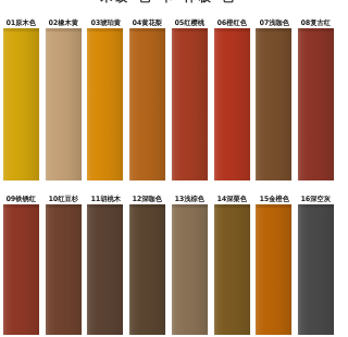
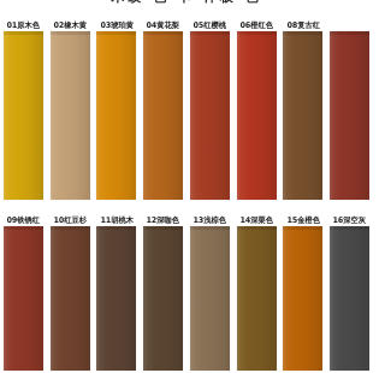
  01原木色
  02橡木黄
  03琥珀黄
  04黄花梨
  05红樱桃
  06橙红色
- 07浅咖色
  08复古红
  09铁锈红
  10红豆杉
  11胡桃木
  12深咖色
  13浅棕色
  14深栗色
  15金橙色
  16深空灰
